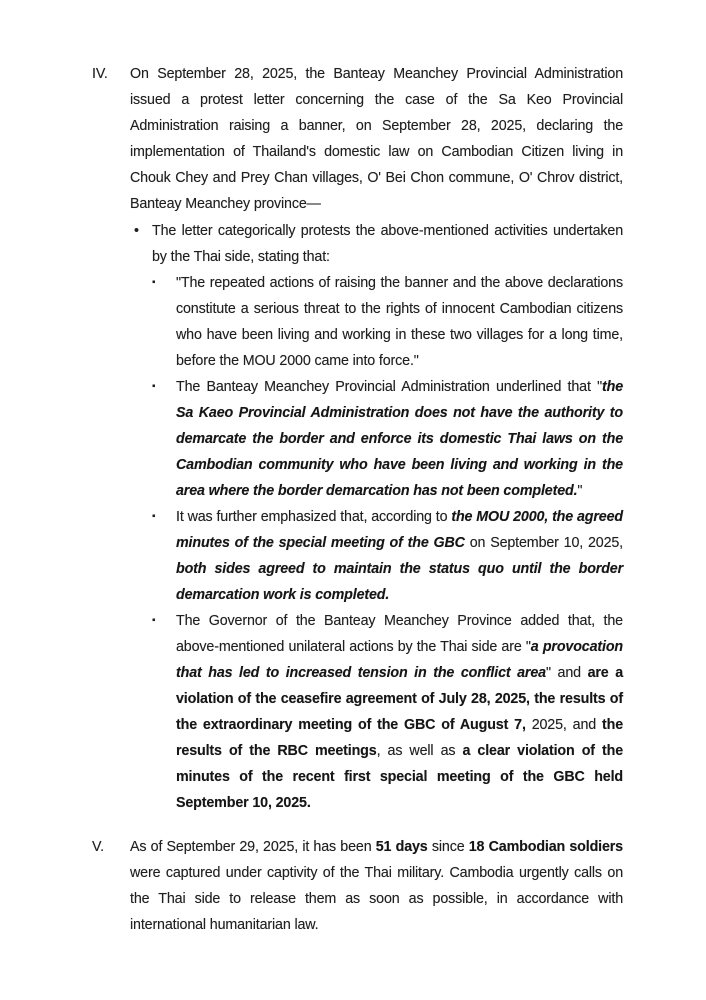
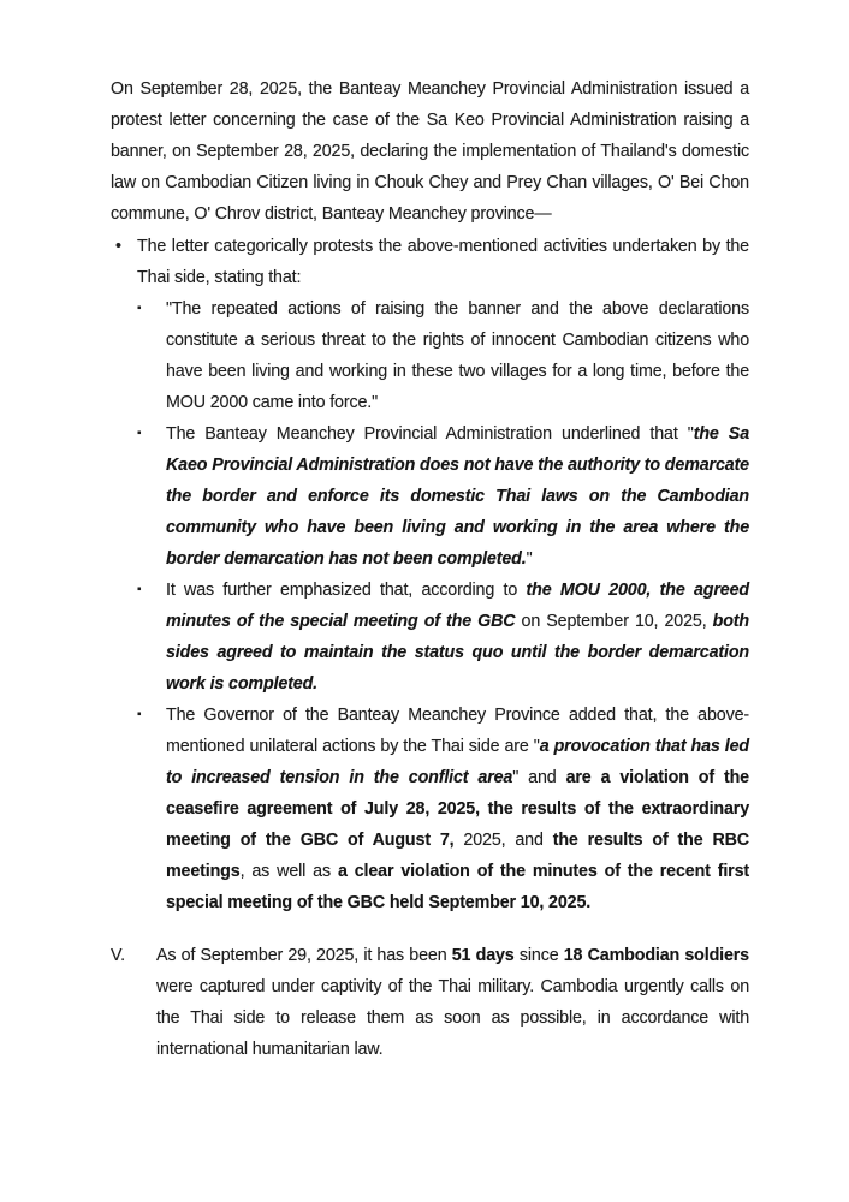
- IV.
  On September 28, 2025, the Banteay Meanchey Provincial Administration issued a protest letter concerning the case of the Sa Keo Provincial Administration raising a banner, on September 28, 2025, declaring the implementation of Thailand's domestic law on Cambodian Citizen living in Chouk Chey and Prey Chan villages, O' Bei Chon commune, O' Chrov district, Banteay Meanchey province—
  •
  The letter categorically protests the above-mentioned activities undertaken by the Thai side, stating that:
  ▪
  "The repeated actions of raising the banner and the above declarations constitute a serious threat to the rights of innocent Cambodian citizens who have been living and working in these two villages for a long time, before the MOU 2000 came into force."
  ▪
  The Banteay Meanchey Provincial Administration underlined that "the Sa Kaeo Provincial Administration does not have the authority to demarcate the border and enforce its domestic Thai laws on the Cambodian community who have been living and working in the area where the border demarcation has not been completed."
  ▪
  It was further emphasized that, according to the MOU 2000, the agreed minutes of the special meeting of the GBC on September 10, 2025, both sides agreed to maintain the status quo until the border demarcation work is completed.
  ▪
  The Governor of the Banteay Meanchey Province added that, the above-mentioned unilateral actions by the Thai side are "a provocation that has led to increased tension in the conflict area" and are a violation of the ceasefire agreement of July 28, 2025, the results of the extraordinary meeting of the GBC of August 7, 2025, and the results of the RBC meetings, as well as a clear violation of the minutes of the recent first special meeting of the GBC held September 10, 2025.
  V.
  As of September 29, 2025, it has been 51 days since 18 Cambodian soldiers were captured under captivity of the Thai military. Cambodia urgently calls on the Thai side to release them as soon as possible, in accordance with international humanitarian law.
